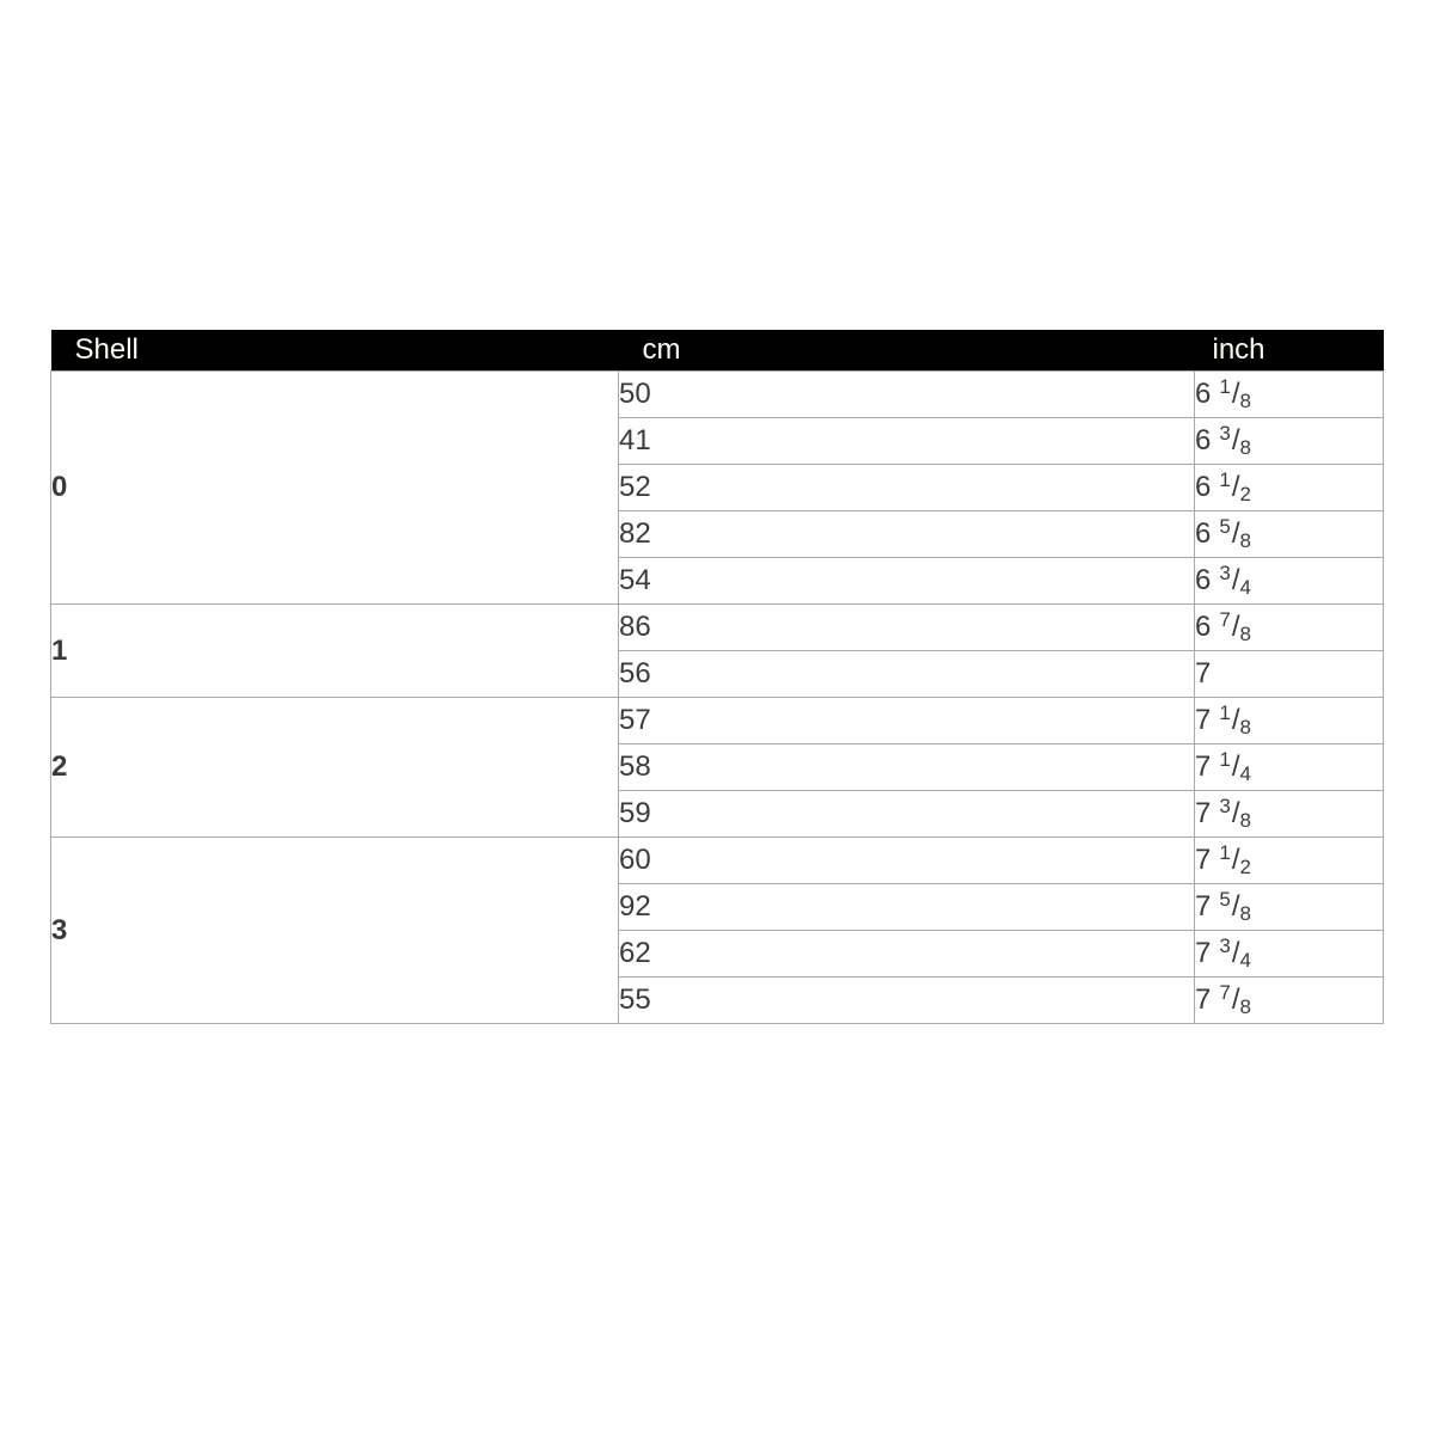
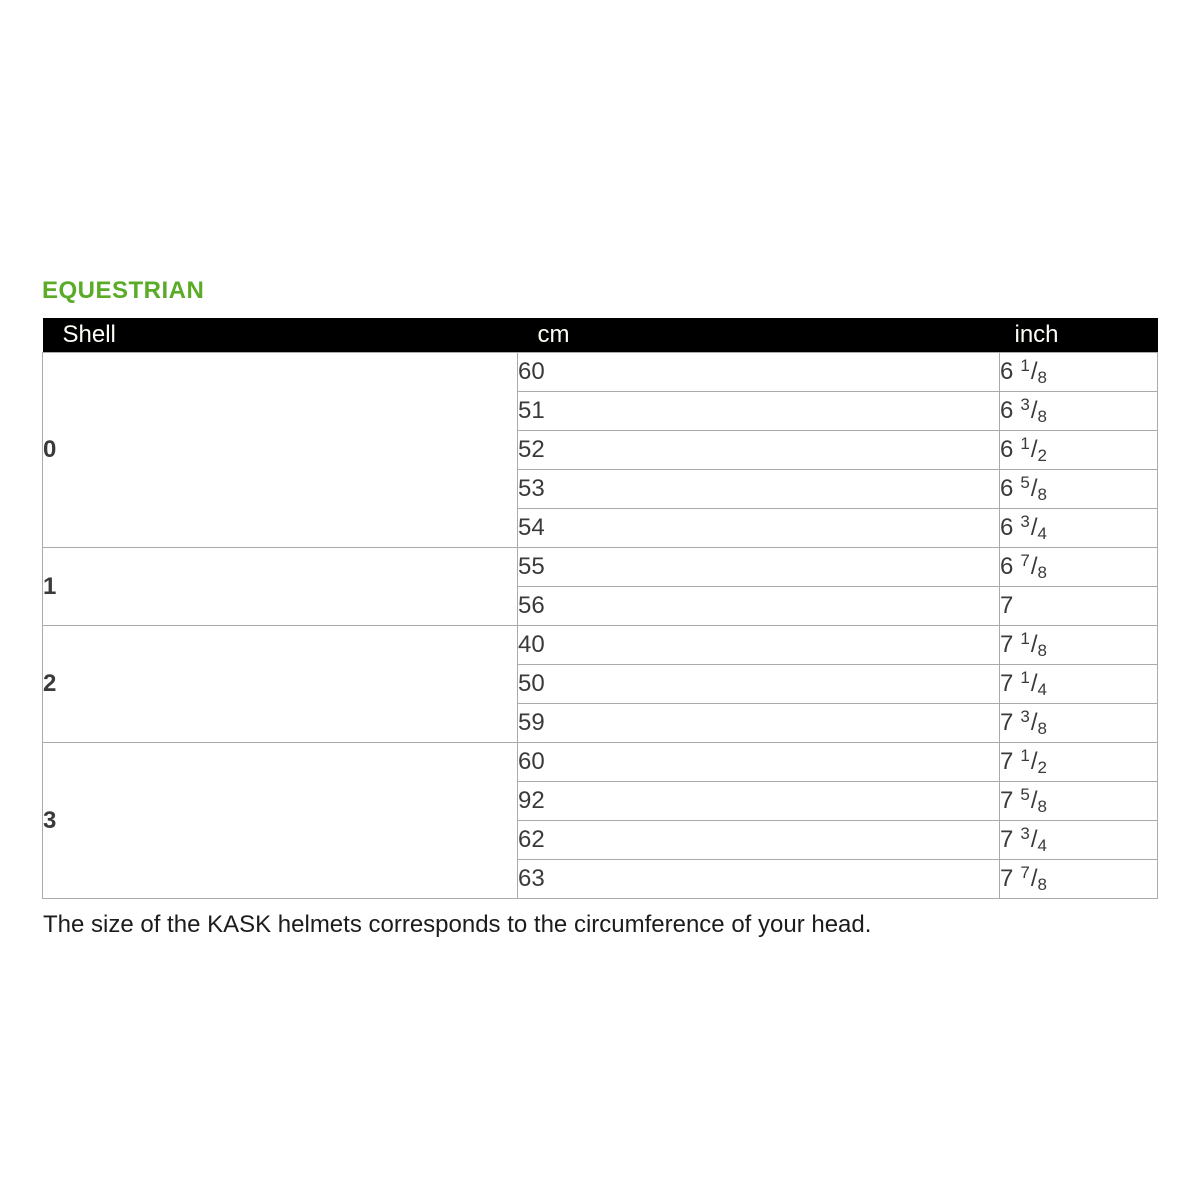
+ EQUESTRIAN
  Shell	cm	inch
- 0	50	6 1/8
+ 0	60	6 1/8
- 41	6 3/8
+ 51	6 3/8
  52	6 1/2
- 82	6 5/8
+ 53	6 5/8
  54	6 3/4
- 1	86	6 7/8
+ 1	55	6 7/8
  56	7
- 2	57	7 1/8
+ 2	40	7 1/8
- 58	7 1/4
+ 50	7 1/4
  59	7 3/8
  3	60	7 1/2
  92	7 5/8
  62	7 3/4
- 55	7 7/8
+ 63	7 7/8
+ The size of the KASK helmets corresponds to the circumference of your head.
